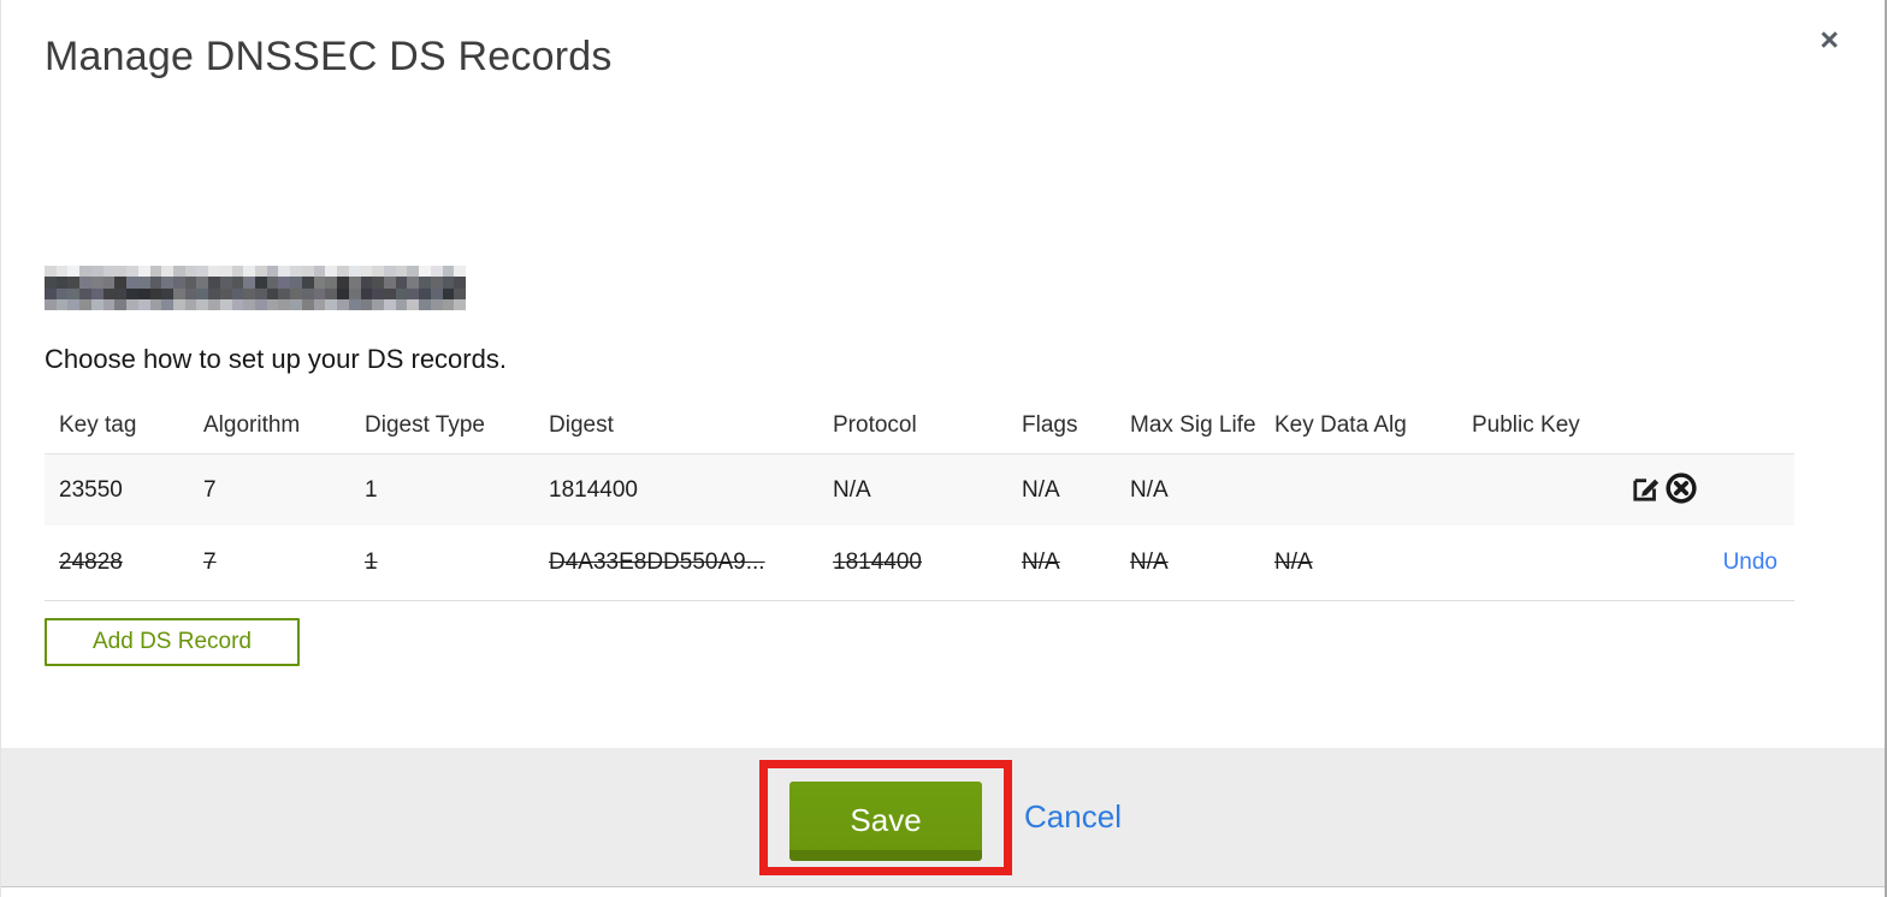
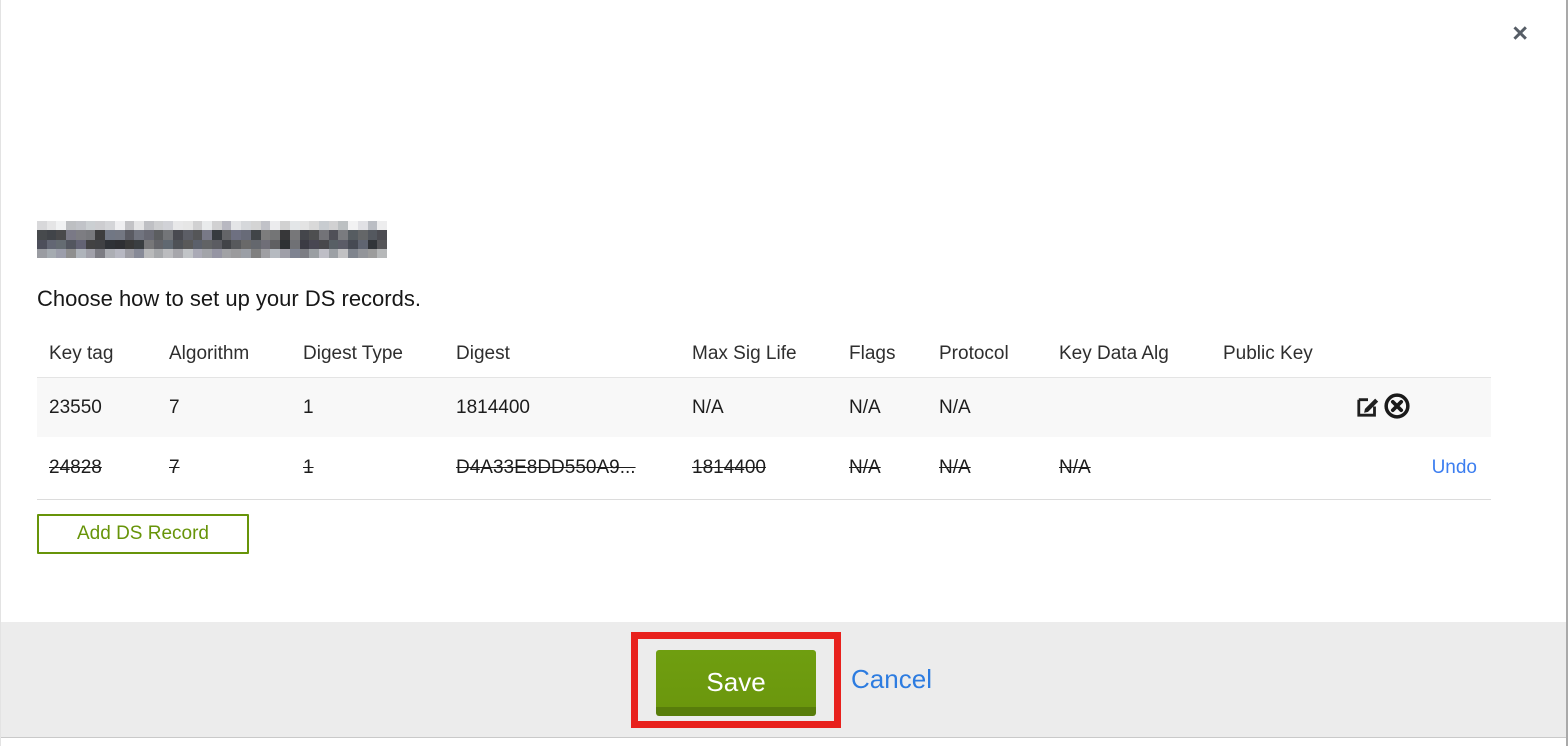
- Manage DNSSEC DS Records
  ×
  Choose how to set up your DS records.
  Key tag
  Algorithm
  Digest Type
  Digest
- Protocol
+ Max Sig Life
  Flags
- Max Sig Life
+ Protocol
  Key Data Alg
  Public Key
  23550
  7
  1
  1814400
  N/A
  N/A
  N/A
  24828
  7
  1
  D4A33E8DD550A9...
  1814400
  N/A
  N/A
  N/A
  Undo
  Add DS Record
  Save
  Cancel
